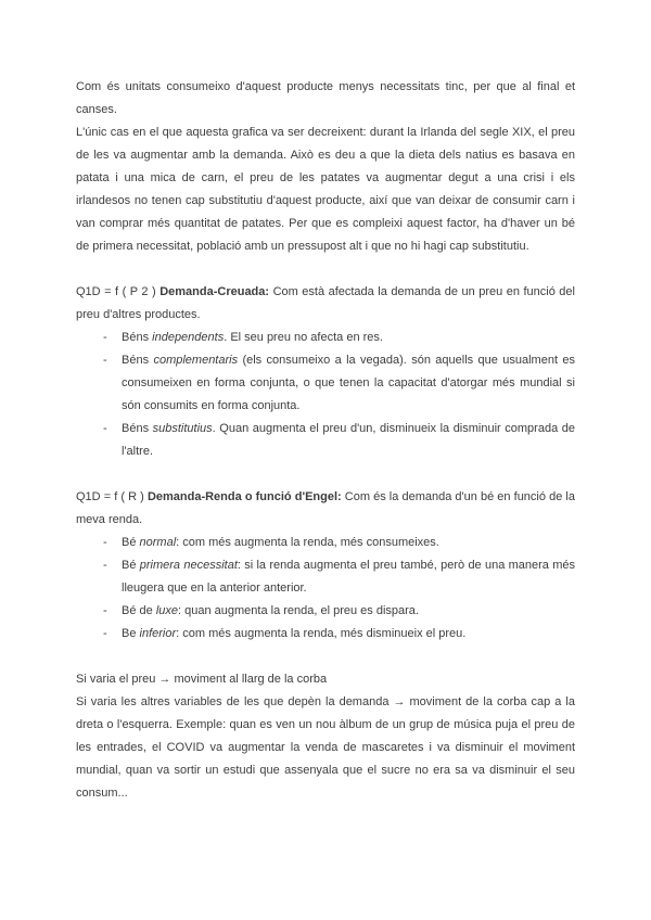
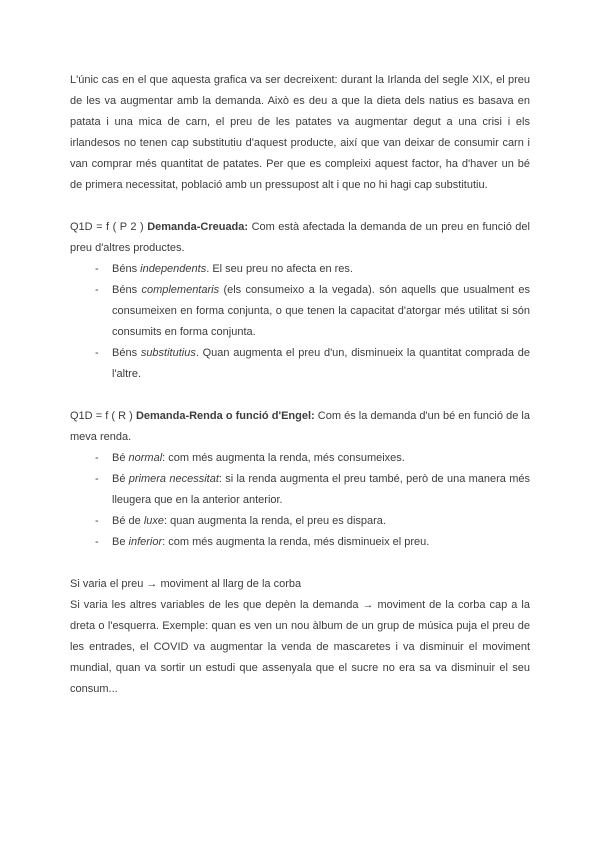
- Com és unitats consumeixo d'aquest producte menys necessitats tinc, per que al final et canses.
  L'únic cas en el que aquesta grafica va ser decreixent: durant la Irlanda del segle XIX, el preu de les va augmentar amb la demanda. Això es deu a que la dieta dels natius es basava en patata i una mica de carn, el preu de les patates va augmentar degut a una crisi i els irlandesos no tenen cap substitutiu d'aquest producte, així que van deixar de consumir carn i van comprar més quantitat de patates. Per que es compleixi aquest factor, ha d'haver un bé de primera necessitat, població amb un pressupost alt i que no hi hagi cap substitutiu.
  Q1D = f ( P 2 ) Demanda-Creuada: Com està afectada la demanda de un preu en funció del preu d'altres productes.
  -
  Béns independents. El seu preu no afecta en res.
  -
- Béns complementaris (els consumeixo a la vegada). són aquells que usualment es consumeixen en forma conjunta, o que tenen la capacitat d'atorgar més mundial si són consumits en forma conjunta.
+ Béns complementaris (els consumeixo a la vegada). són aquells que usualment es consumeixen en forma conjunta, o que tenen la capacitat d'atorgar més utilitat si són consumits en forma conjunta.
  -
- Béns substitutius. Quan augmenta el preu d'un, disminueix la disminuir comprada de l'altre.
+ Béns substitutius. Quan augmenta el preu d'un, disminueix la quantitat comprada de l'altre.
  Q1D = f ( R ) Demanda-Renda o funció d'Engel: Com és la demanda d'un bé en funció de la meva renda.
  -
  Bé normal: com més augmenta la renda, més consumeixes.
  -
  Bé primera necessitat: si la renda augmenta el preu també, però de una manera més lleugera que en la anterior anterior.
  -
  Bé de luxe: quan augmenta la renda, el preu es dispara.
  -
  Be inferior: com més augmenta la renda, més disminueix el preu.
  Si varia el preu → moviment al llarg de la corba
  Si varia les altres variables de les que depèn la demanda → moviment de la corba cap a la dreta o l'esquerra. Exemple: quan es ven un nou àlbum de un grup de música puja el preu de les entrades, el COVID va augmentar la venda de mascaretes i va disminuir el moviment mundial, quan va sortir un estudi que assenyala que el sucre no era sa va disminuir el seu consum...
